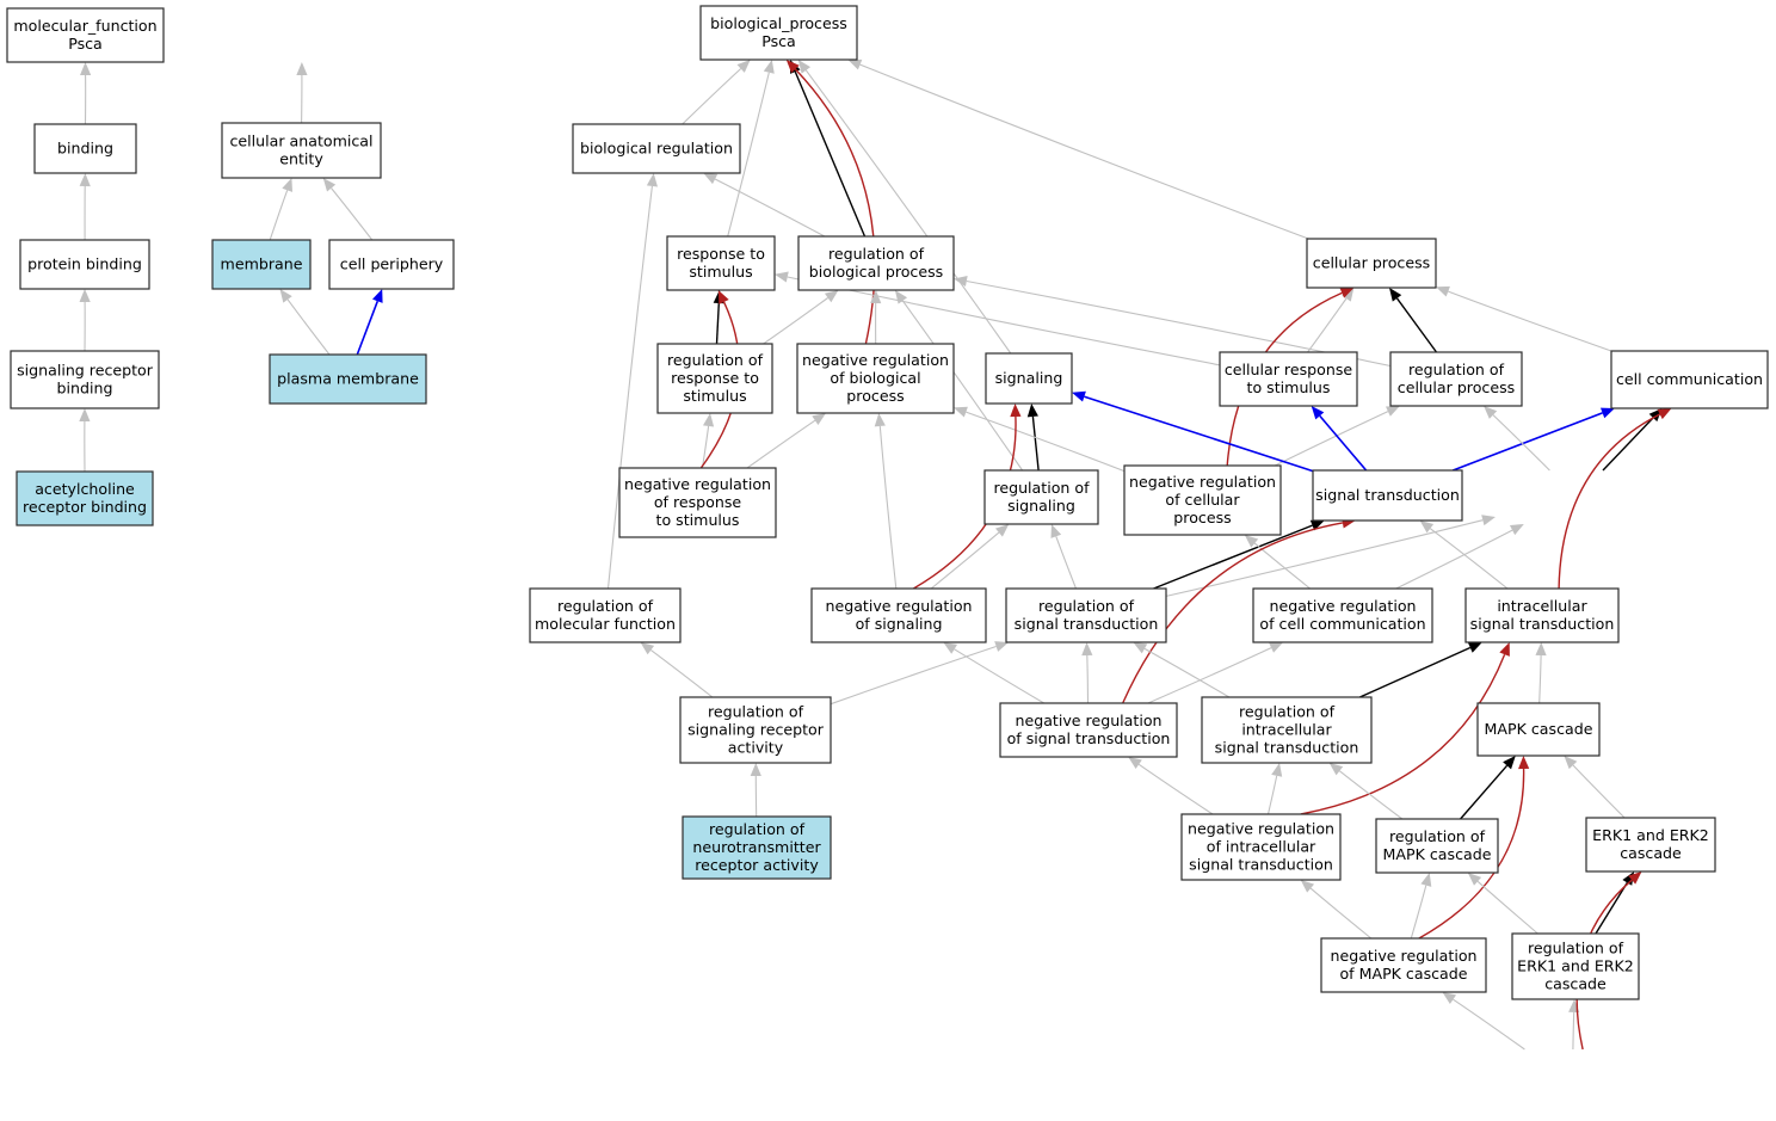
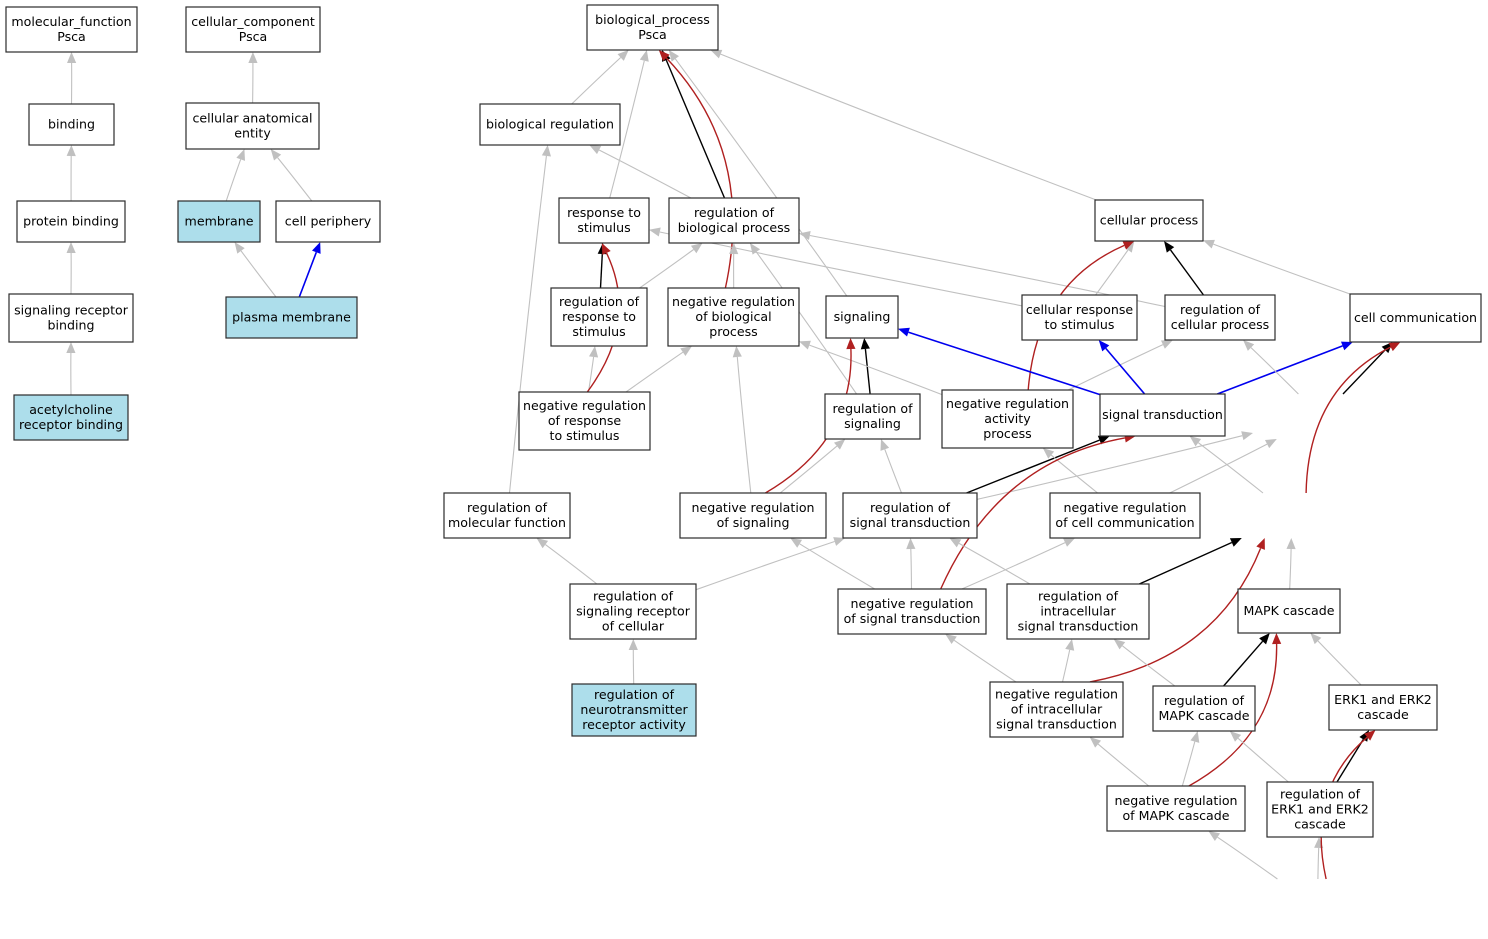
  molecular_function Psca
  binding
  protein binding
  signaling receptor binding
  acetylcholine receptor binding
+ cellular_component Psca
  cellular anatomical entity
  membrane
  cell periphery
  plasma membrane
  biological_process Psca
  biological regulation
  response to stimulus
  regulation of biological process
  cellular process
  cell communication
  regulation of response to stimulus
  negative regulation of biological process
  signaling
  cellular response to stimulus
  regulation of cellular process
  negative regulation of response to stimulus
  regulation of signaling
- negative regulation of cellular process
+ negative regulation activity process
  signal transduction
  regulation of molecular function
  negative regulation of signaling
  regulation of signal transduction
  negative regulation of cell communication
- intracellular signal transduction
- regulation of signaling receptor activity
+ regulation of signaling receptor of cellular
  negative regulation of signal transduction
  regulation of intracellular signal transduction
  MAPK cascade
  regulation of neurotransmitter receptor activity
  negative regulation of intracellular signal transduction
  regulation of MAPK cascade
  ERK1 and ERK2 cascade
  negative regulation of MAPK cascade
  regulation of ERK1 and ERK2 cascade
